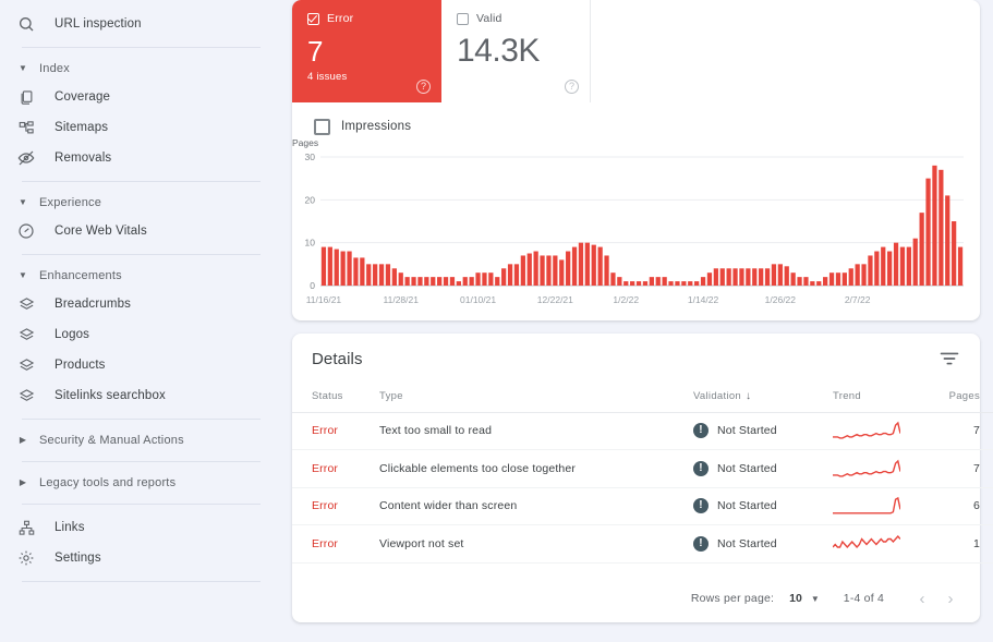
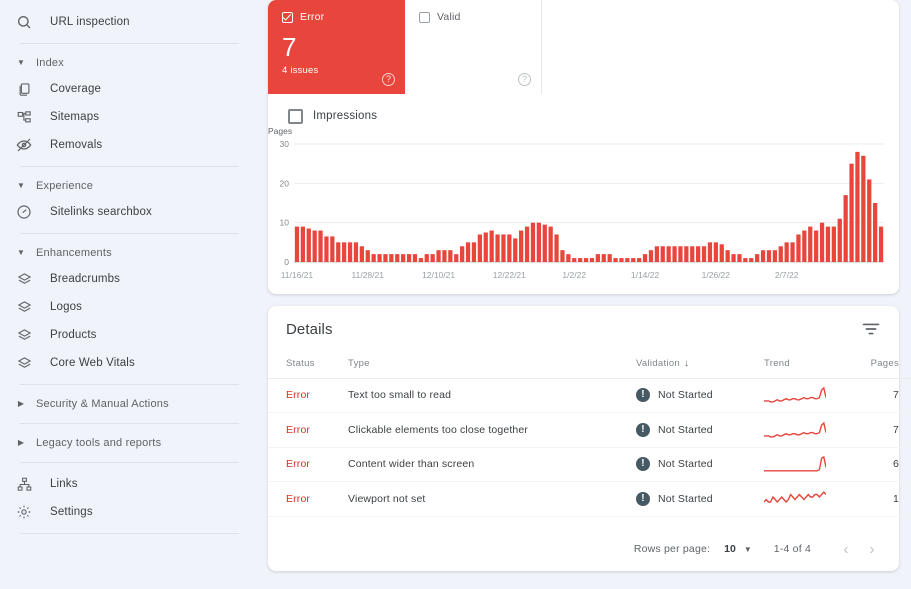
  URL inspection
  ▼
  Index
  Coverage
  Sitemaps
  Removals
  ▼
  Experience
- Core Web Vitals
+ Sitelinks searchbox
  ▼
  Enhancements
  Breadcrumbs
  Logos
  Products
- Sitelinks searchbox
+ Core Web Vitals
  ▶
  Security & Manual Actions
  ▶
  Legacy tools and reports
  Links
  Settings
  Error
  7
  4 issues
  ?
  Valid
- 14.3K
  ?
  Impressions
  Pages
  0
  10
  20
  30
  11/16/21
  11/28/21
- 01/10/21
+ 12/10/21
  12/22/21
  1/2/22
  1/14/22
  1/26/22
  2/7/22
  Details
  Status	Type	Validation ↓	Trend	Pages
  Error	Text too small to read	! Not Started		7
  Error	Clickable elements too close together	! Not Started		7
  Error	Content wider than screen	! Not Started		6
  Error	Viewport not set	! Not Started		1
  Rows per page:
  10
  ▼
  1-4 of 4
  ‹
  ›
